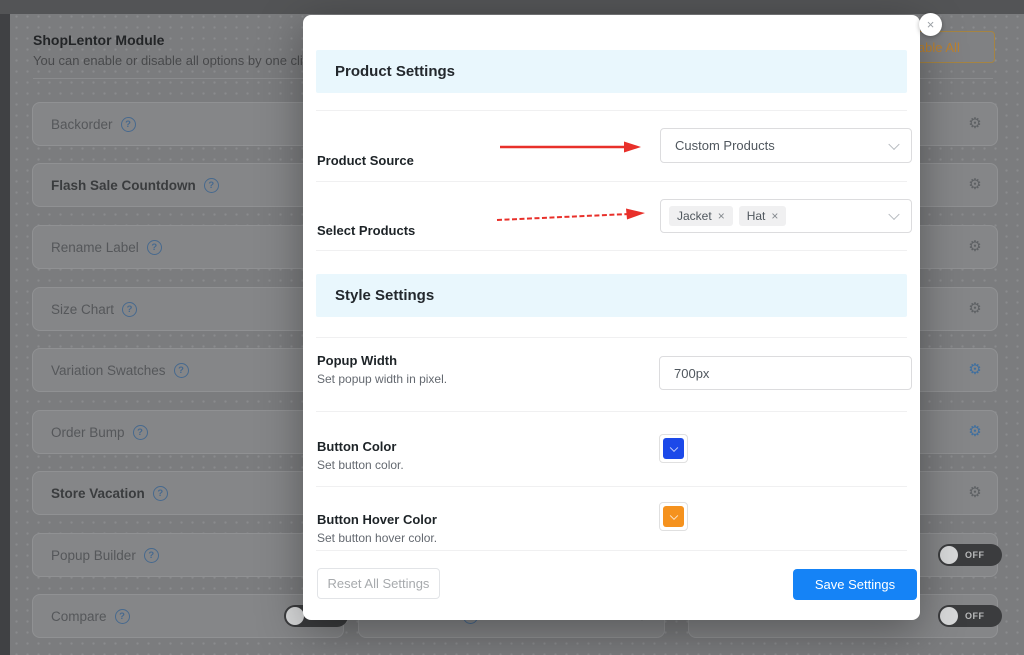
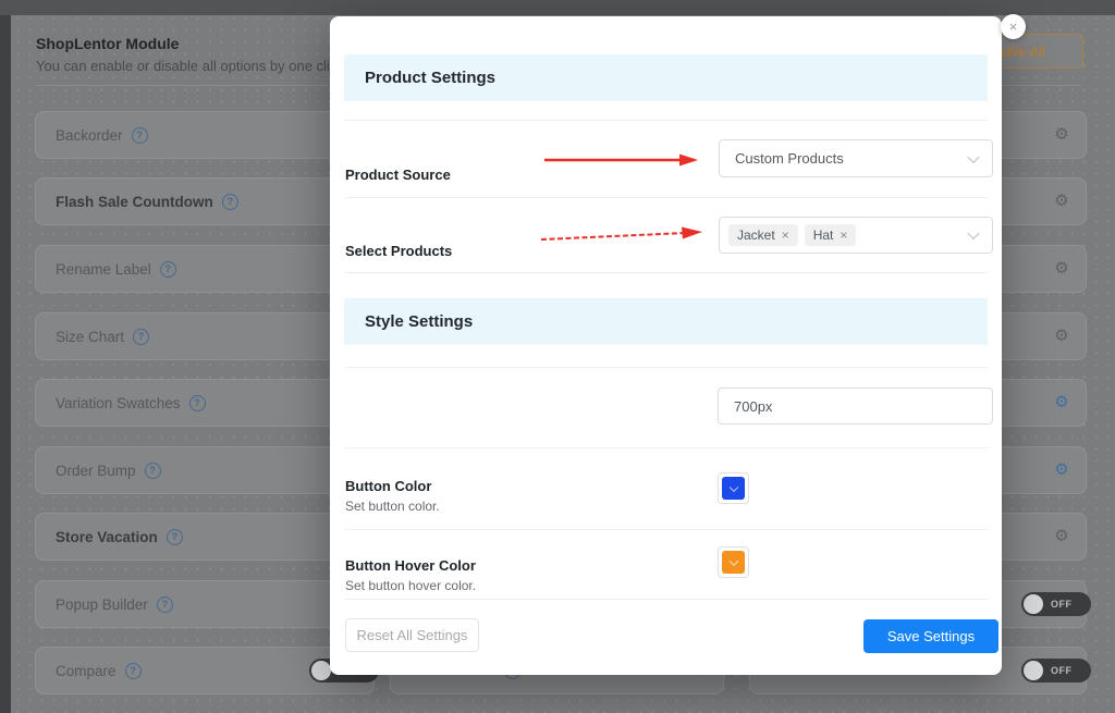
  ShopLentor Module
  You can enable or disable all options by one cli
  able All
  Backorder
  ?
  Flash Sale Countdown
  ?
  Rename Label
  ?
  Size Chart
  ?
  Variation Swatches
  ?
  Order Bump
  ?
  Store Vacation
  ?
  Popup Builder
  ?
  Compare
  ?
  ⚙
  ⚙
  ⚙
  ⚙
  ⚙
  ⚙
  ⚙
  OFF
  OFF
  ×
  Product Settings
  Product Source
  Custom Products
  Select Products
  Jacket
  ×
  Hat
  ×
  Style Settings
- Popup Width
- Set popup width in pixel.
  700px
  Button Color
  Set button color.
  Button Hover Color
  Set button hover color.
  Reset All Settings
  Save Settings
